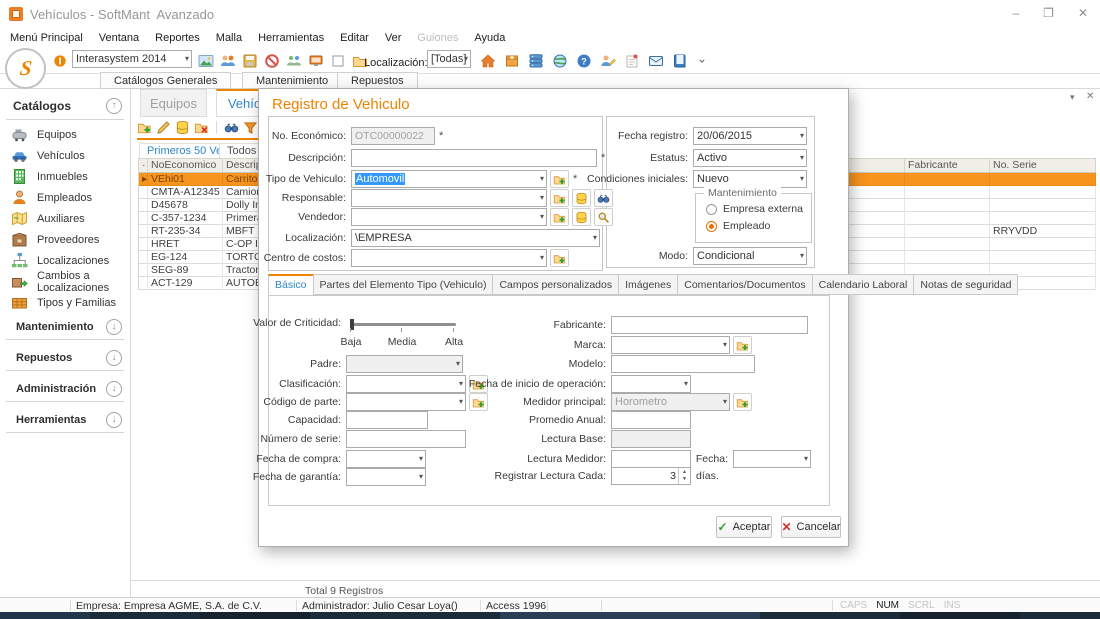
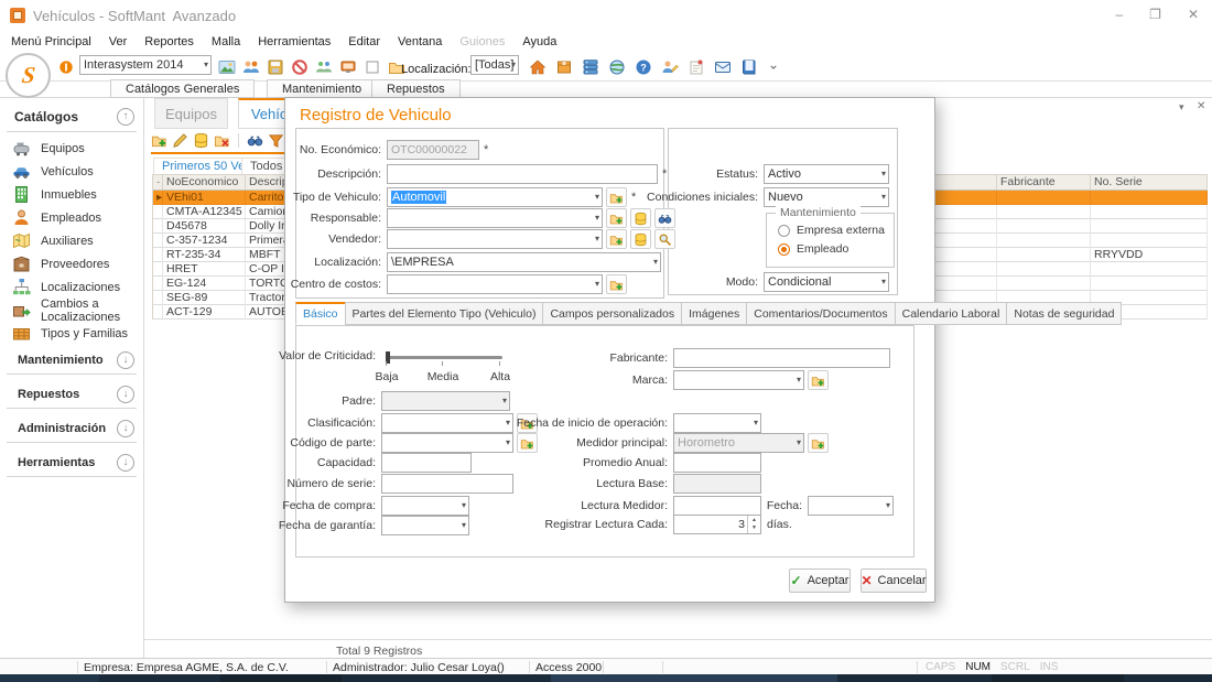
  Vehículos - SoftMant Avanzado
  –
  ❐
  ✕
  Menú Principal
- Ventana
+ Ver
  Reportes
  Malla
  Herramientas
  Editar
- Ver
+ Ventana
  Guiones
  Ayuda
  Interasystem 2014
  Localización
  [Todas]
  ?
  Catálogos
  ↑
  Equipos
  Vehículos
  Inmuebles
  Empleados
  Auxiliares
  Proveedores
  Localizaciones
  Cambios a Localizaciones
  Tipos y Familias
  Mantenimiento
  ↓
  Repuestos
  ↓
  Administración
  ↓
  Herramientas
  ↓
  Equipos
  ·
  NoEconomico
  Fabricante
  No. Serie
  ▸
  VEhi01
  Carrito
  CMTA-A12345
  Camio
  D45678
  C-357-1234
  Primer
  RT-235-34
  MBFT
  RRYVDD
  HRET
  C-OP I
  EG-124
  SEG-89
  Tracto
  ACT-129
  ▾
  ✕
  Total 9 Registros
  Empresa: Empresa AGME, S.A. de C.V.
  Administrador: Julio Cesar Loya()
- Access 1996
+ Access 2000
  CAPS
  NUM
  SCRL
  INS
  Registro de Vehiculo
  No. Económico:
  OTC00000022
  *
  Descripción:
  *
  Tipo de Vehiculo:
  Automovil
  *
  Responsable:
  Vendedor:
  Localización:
  \EMPRESA
  Centro de costos:
- Fecha registro:
- 20/06/2015
  Estatus:
  Activo
  Condiciones iniciales:
  Nuevo
  Mantenimiento
  Empresa externa
  Empleado
  Modo:
  Condicional
  Básico
  Partes del Elemento Tipo (Vehiculo)
  Campos personalizados
  Imágenes
  Comentarios/Documentos
  Calendario Laboral
  Notas de seguridad
  Valor de Criticidad:
  Baja
  Media
  Alta
  Padre:
  Clasificación:
  Código de parte:
  Capacidad:
  Número de serie:
  Fecha de compra:
  Fecha de garantía:
  Fabricante:
  Marca:
- Modelo:
  Fecha de inicio de operación:
  Medidor principal:
  Horometro
  Promedio Anual:
  Lectura Base:
  Lectura Medidor:
  Fecha:
  Registrar Lectura Cada:
  3
  días.
  ✓
  Aceptar
  ✕
  Cancelar
  Catálogos Generales
  Mantenimiento
  Repuestos
